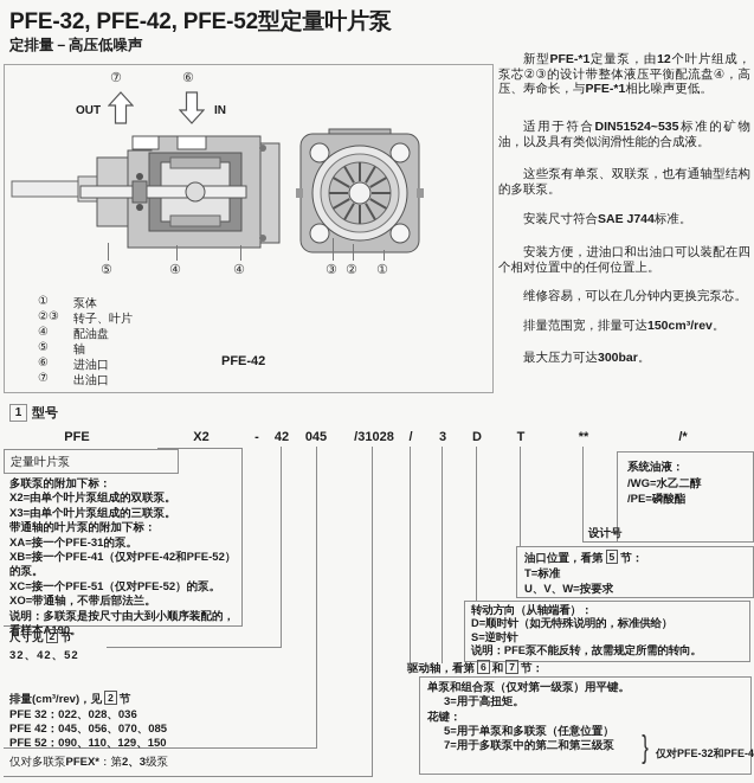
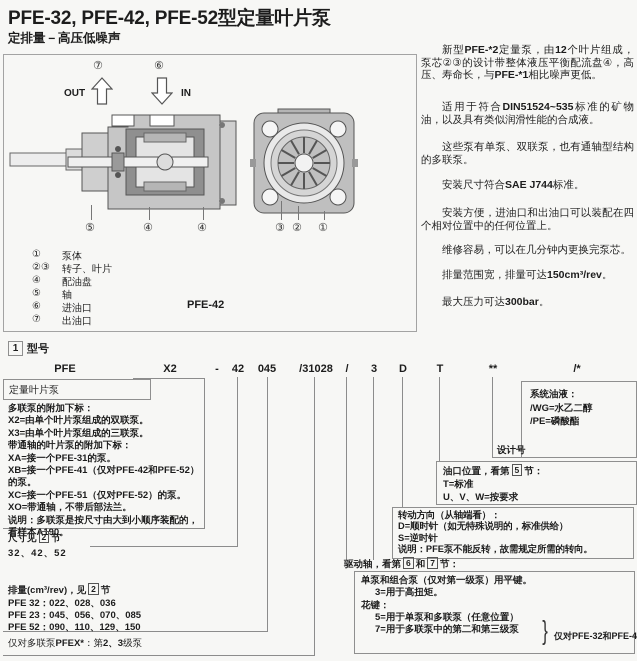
  PFE-32, PFE-42, PFE-52型定量叶片泵
  定排量－高压低噪声
  ⑦
  ⑥
  OUT
  IN
  ⑤
  ④
  ④
  ③
  ②
  ①
  ①
  泵体
  ②③
  转子、叶片
  ④
  配油盘
  ⑤
  轴
  ⑥
  进油口
  ⑦
  出油口
  PFE-42
- 新型PFE-*1定量泵，由12个叶片组成，泵芯②③的设计带整体液压平衡配流盘④，高压、寿命长，与PFE-*1相比噪声更低。
+ 新型PFE-*2定量泵，由12个叶片组成，泵芯②③的设计带整体液压平衡配流盘④，高压、寿命长，与PFE-*1相比噪声更低。
  适用于符合DIN51524~535标准的矿物油，以及具有类似润滑性能的合成液。
  这些泵有单泵、双联泵，也有通轴型结构的多联泵。
  安装尺寸符合SAE J744标准。
  安装方便，进油口和出油口可以装配在四个相对位置中的任何位置上。
  维修容易，可以在几分钟内更换完泵芯。
  排量范围宽，排量可达150cm³/rev。
  最大压力可达300bar。
  1
  型号
  PFE
  X2
  -
  42
  045
  /31028
  /
  3
  D
  T
  **
  /*
  定量叶片泵
  多联泵的附加下标：
  X2=由单个叶片泵组成的双联泵。
  X3=由单个叶片泵组成的三联泵。
  带通轴的叶片泵的附加下标：
  XA=接一个PFE-31的泵。
  XB=接一个PFE-41（仅对PFE-42和PFE-52）的泵。
  XC=接一个PFE-51（仅对PFE-52）的泵。
  XO=带通轴，不带后部法兰。
  说明：多联泵是按尺寸由大到小顺序装配的，看样本A190。
  尺寸见 2 节
  32、42、52
  排量(cm³/rev)，见 2 节
  PFE 32：022、028、036
- PFE 42：045、056、070、085
+ PFE 23：045、056、070、085
  PFE 52：090、110、129、150
  仅对多联泵PFEX*：第2、3级泵
  系统油液：
  /WG=水乙二醇
  /PE=磷酸酯
  设计号
  油口位置，看第 5 节：
  T=标准
  U、V、W=按要求
  转动方向（从轴端看）：
  D=顺时针（如无特殊说明的，标准供给）
  S=逆时针
  说明：PFE泵不能反转，故需规定所需的转向。
  驱动轴，看第 6 和 7 节：
  单泵和组合泵（仅对第一级泵）用平键。
  3=用于高扭矩。
  花键：
  5=用于单泵和多联泵（任意位置）
  7=用于多联泵中的第二和第三级泵
  }
  仅对PFE-32和PFE-4
